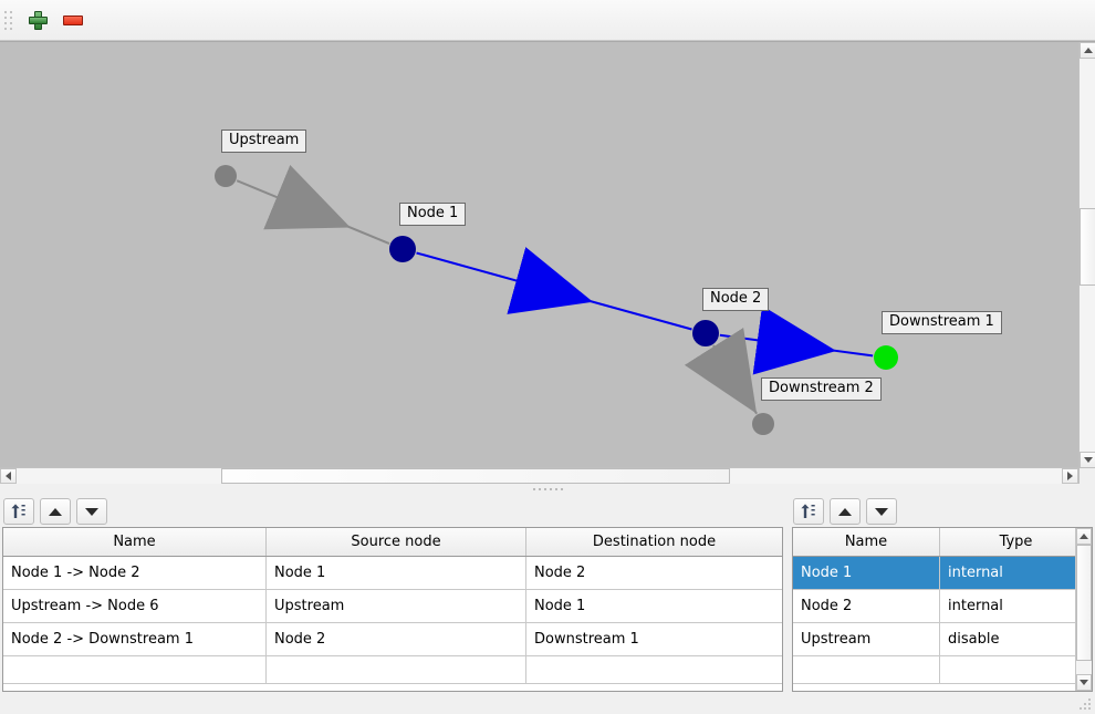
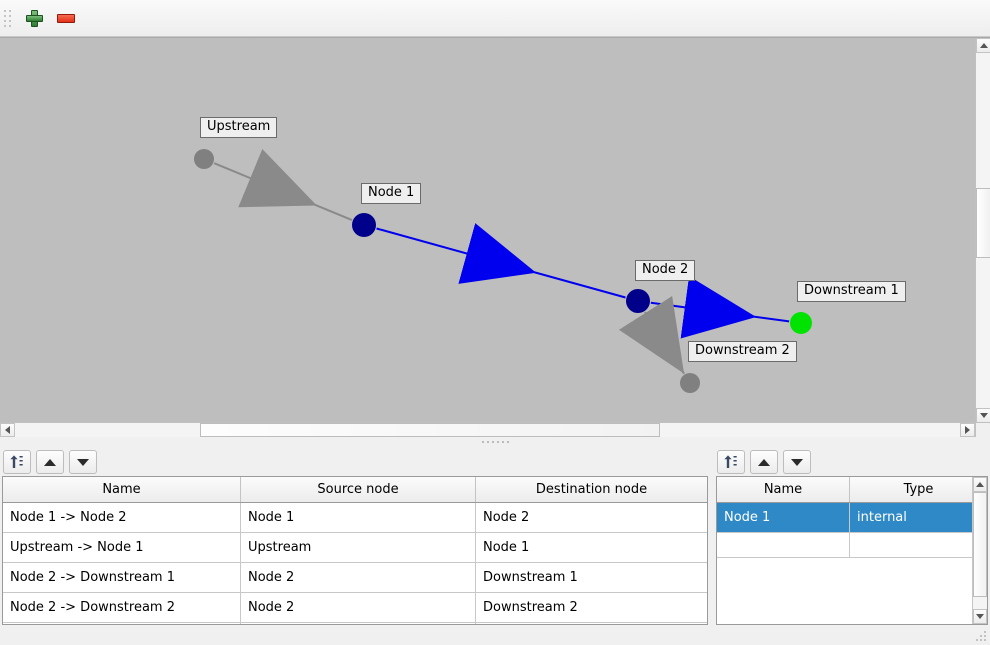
  Upstream
  Node 1
  Node 2
  Downstream 1
  Downstream 2
  Name	Source node	Destination node
  Node 1 -> Node 2	Node 1	Node 2
- Upstream -> Node 6	Upstream	Node 1
+ Upstream -> Node 1	Upstream	Node 1
  Node 2 -> Downstream 1	Node 2	Downstream 1
+ Node 2 -> Downstream 2	Node 2	Downstream 2
  Name	Type
  Node 1	internal
- Node 2	internal
- Upstream	disable
